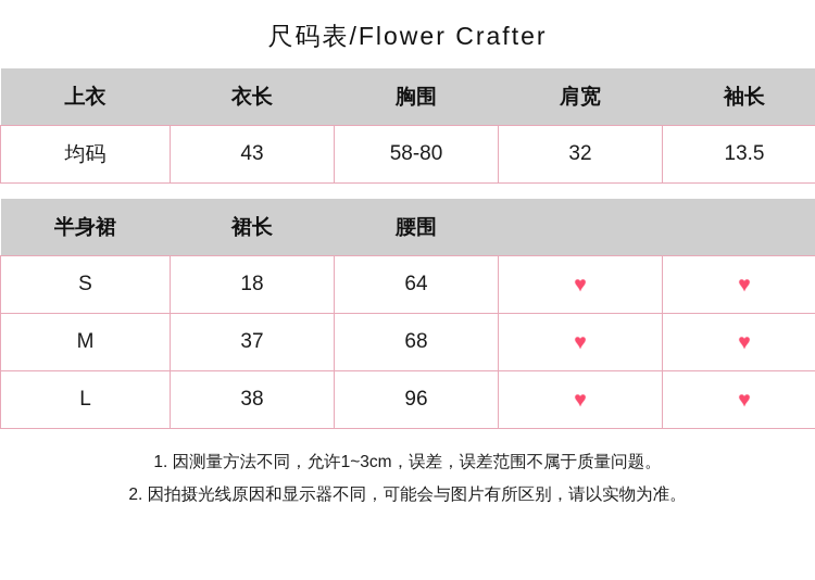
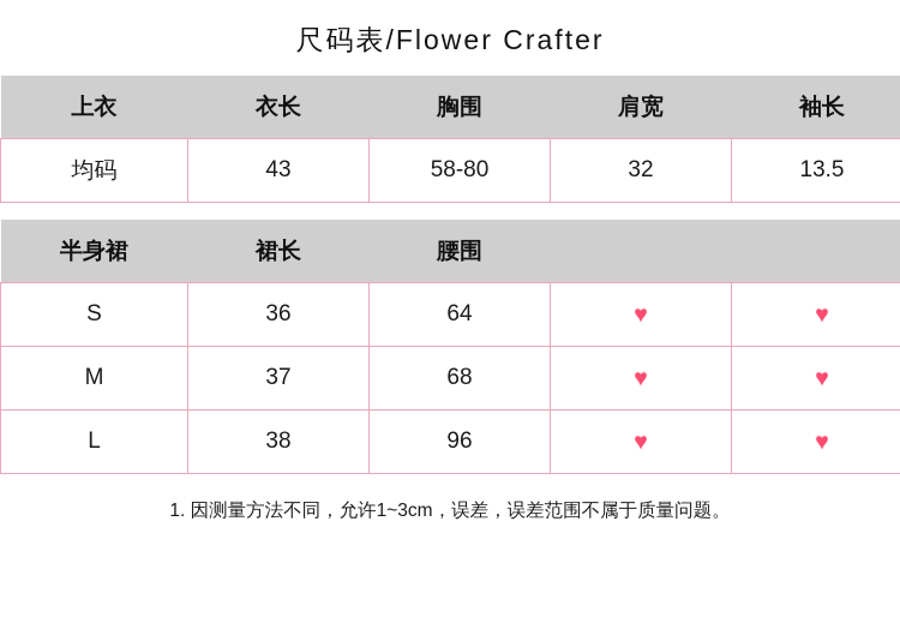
  尺码表/Flower Crafter
  上衣	衣长	胸围	肩宽	袖长
  均码	43	58-80	32	13.5
  半身裙	裙长	腰围
- S	18	64	♥	♥
+ S	36	64	♥	♥
  M	37	68	♥	♥
  L	38	96	♥	♥
  1. 因测量方法不同，允许1~3cm，误差，误差范围不属于质量问题。
- 2. 因拍摄光线原因和显示器不同，可能会与图片有所区别，请以实物为准。
